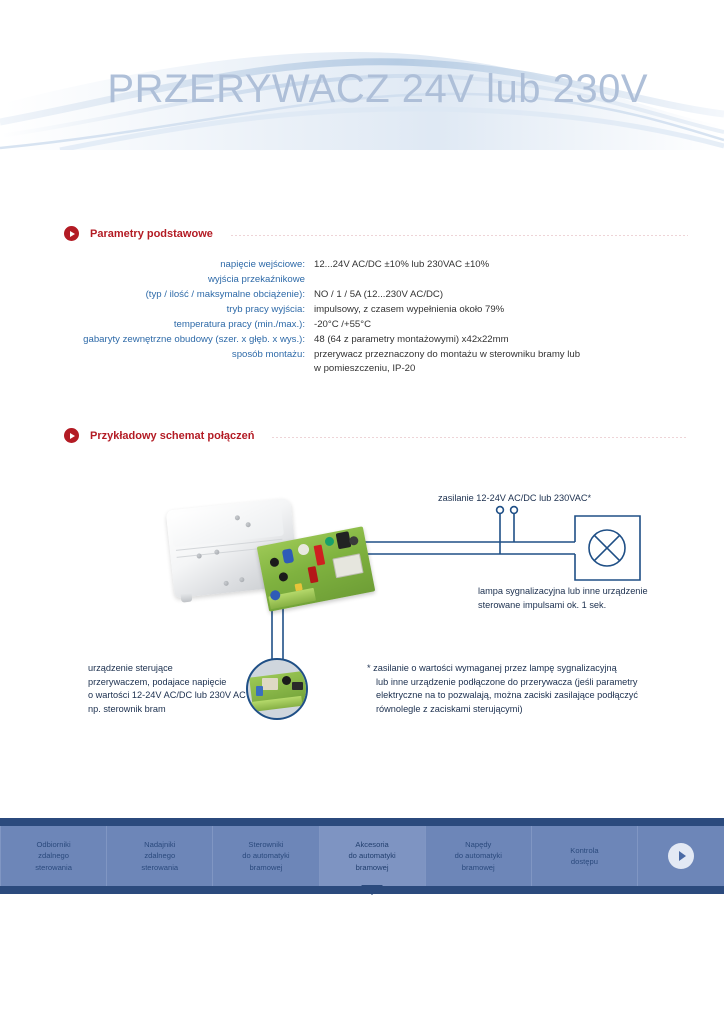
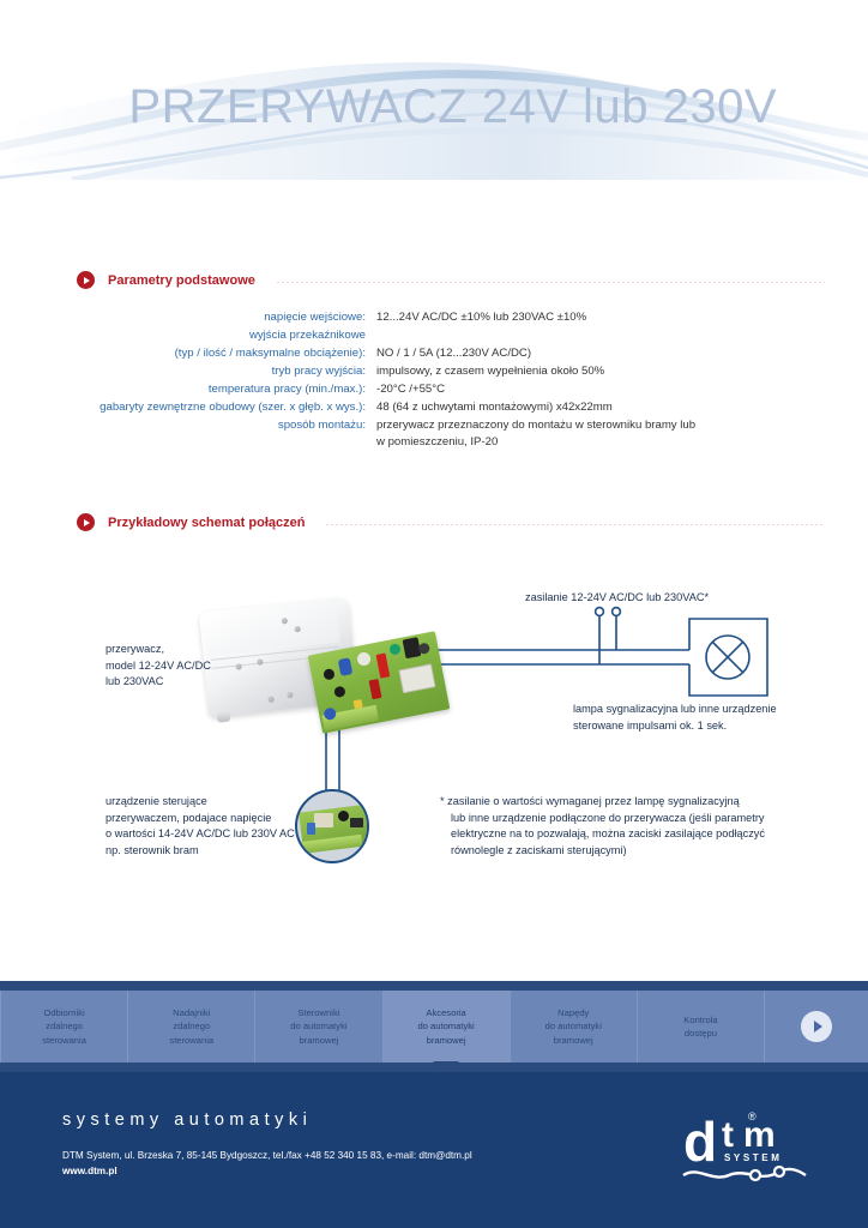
  PRZERYWACZ 24V lub 230V
  Parametry podstawowe
  napięcie wejściowe:
  12...24V AC/DC ±10% lub 230VAC ±10%
  wyjścia przekaźnikowe
  (typ / ilość / maksymalne obciążenie):
  NO / 1 / 5A (12...230V AC/DC)
  tryb pracy wyjścia:
- impulsowy, z czasem wypełnienia około 79%
+ impulsowy, z czasem wypełnienia około 50%
  temperatura pracy (min./max.):
  -20°C /+55°C
  gabaryty zewnętrzne obudowy (szer. x głęb. x wys.):
- 48 (64 z parametry montażowymi) x42x22mm
+ 48 (64 z uchwytami montażowymi) x42x22mm
  sposób montażu:
  przerywacz przeznaczony do montażu w sterowniku bramy lub
  w pomieszczeniu, IP-20
  Przykładowy schemat połączeń
  zasilanie 12-24V AC/DC lub 230VAC*
+ przerywacz,
+ model 12-24V AC/DC
+ lub 230VAC
  lampa sygnalizacyjna lub inne urządzenie
  sterowane impulsami ok. 1 sek.
  urządzenie sterujące
  przerywaczem, podajace napięcie
- o wartości 12-24V AC/DC lub 230V AC
+ o wartości 14-24V AC/DC lub 230V AC
  np. sterownik bram
  * zasilanie o wartości wymaganej przez lampę sygnalizacyjną
  lub inne urządzenie podłączone do przerywacza (jeśli parametry
  elektryczne na to pozwalają, można zaciski zasilające podłączyć
  równolegle z zaciskami sterującymi)
  Odbiorniki
  zdalnego
  sterowania
  Nadajniki
  zdalnego
  sterowania
  Sterowniki
  do automatyki
  bramowej
  Akcesoria
  do automatyki
  bramowej
  Napędy
  do automatyki
  bramowej
  Kontrola
  dostępu
+ systemy automatyki
+ DTM System, ul. Brzeska 7, 85-145 Bydgoszcz, tel./fax +48 52 340 15 83, e-mail: dtm@dtm.pl
+ www.dtm.pl
+ ®
+ d
+ t
+ m
+ SYSTEM
